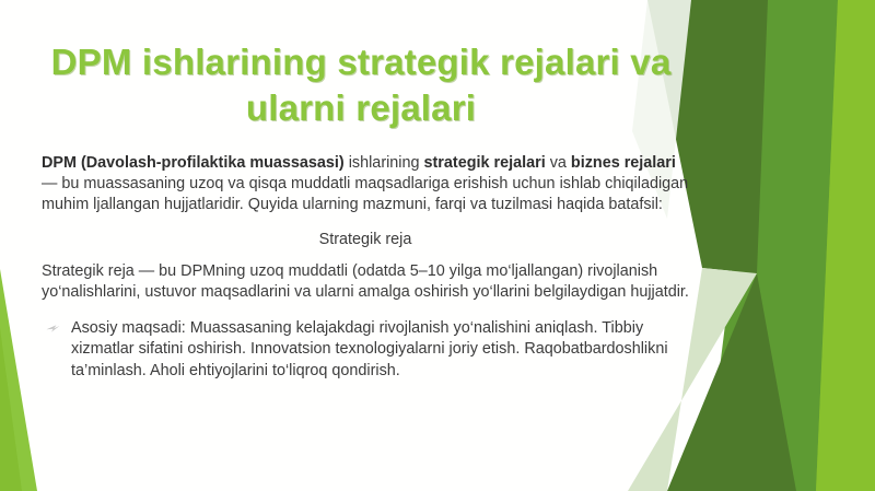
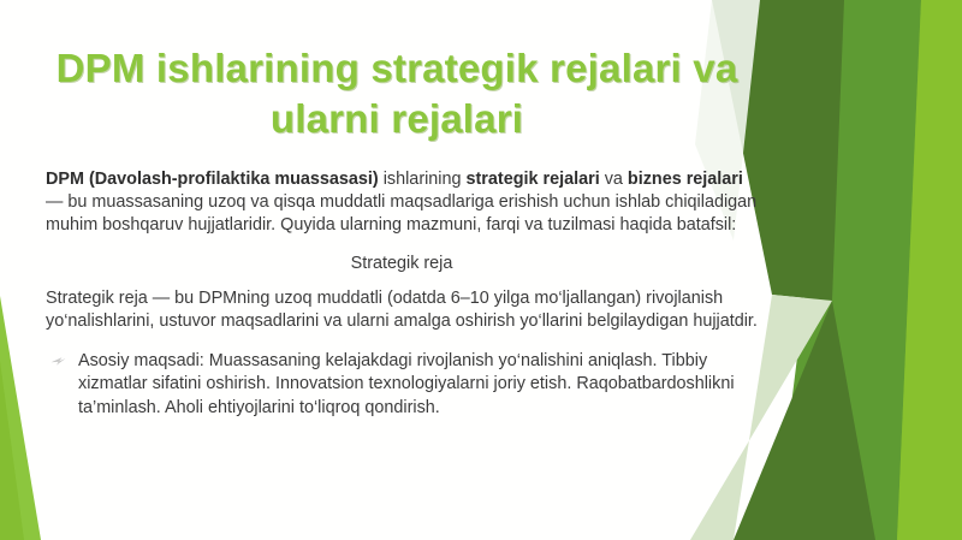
  DPM ishlarining strategik rejalari va ularni rejalari
- DPM (Davolash-profilaktika muassasasi) ishlarining strategik rejalari va biznes rejalari — bu muassasaning uzoq va qisqa muddatli maqsadlariga erishish uchun ishlab chiqiladigan muhim ljallangan hujjatlaridir. Quyida ularning mazmuni, farqi va tuzilmasi haqida batafsil:
+ DPM (Davolash-profilaktika muassasasi) ishlarining strategik rejalari va biznes rejalari — bu muassasaning uzoq va qisqa muddatli maqsadlariga erishish uchun ishlab chiqiladigan muhim boshqaruv hujjatlaridir. Quyida ularning mazmuni, farqi va tuzilmasi haqida batafsil:
  Strategik reja
- Strategik reja — bu DPMning uzoq muddatli (odatda 5–10 yilga mo‘ljallangan) rivojlanish yo‘nalishlarini, ustuvor maqsadlarini va ularni amalga oshirish yo‘llarini belgilaydigan hujjatdir.
+ Strategik reja — bu DPMning uzoq muddatli (odatda 6–10 yilga mo‘ljallangan) rivojlanish yo‘nalishlarini, ustuvor maqsadlarini va ularni amalga oshirish yo‘llarini belgilaydigan hujjatdir.
  Asosiy maqsadi: Muassasaning kelajakdagi rivojlanish yo‘nalishini aniqlash. Tibbiy xizmatlar sifatini oshirish. Innovatsion texnologiyalarni joriy etish. Raqobatbardoshlikni ta’minlash. Aholi ehtiyojlarini to‘liqroq qondirish.
